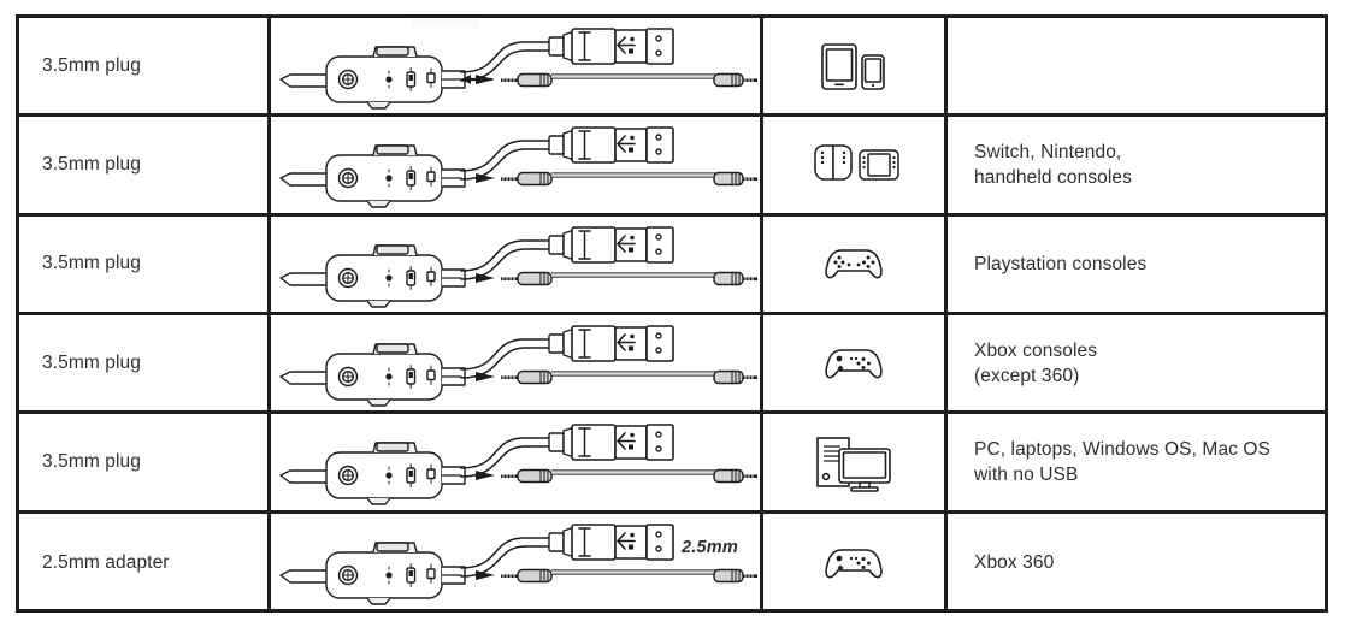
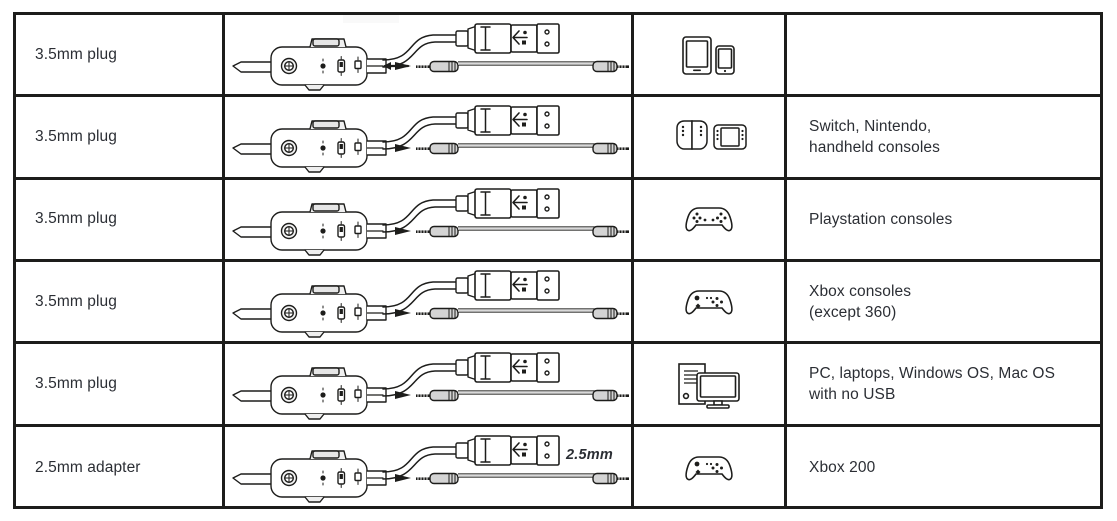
  3.5mm plug
  3.5mm plug
  Switch, Nintendo,
  handheld consoles
  3.5mm plug
  Playstation consoles
  3.5mm plug
  Xbox consoles
  (except 360)
  3.5mm plug
  PC, laptops, Windows OS, Mac OS
  with no USB
  2.5mm adapter
  2.5mm
- Xbox 360
+ Xbox 200
